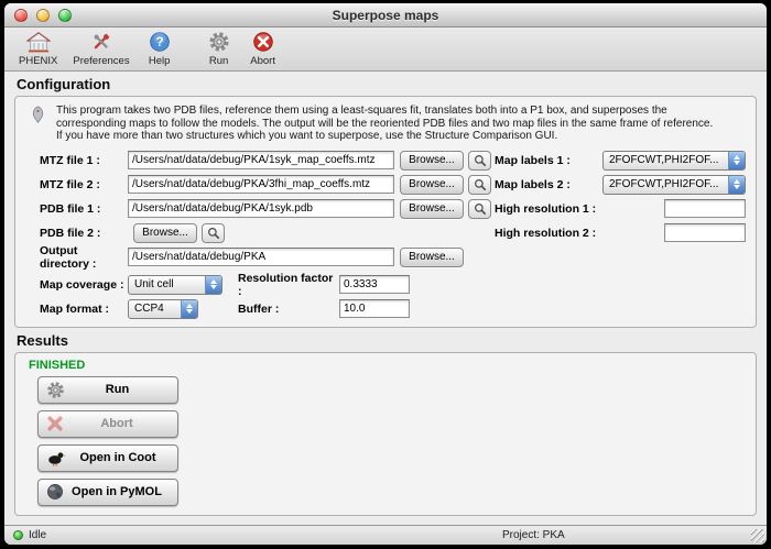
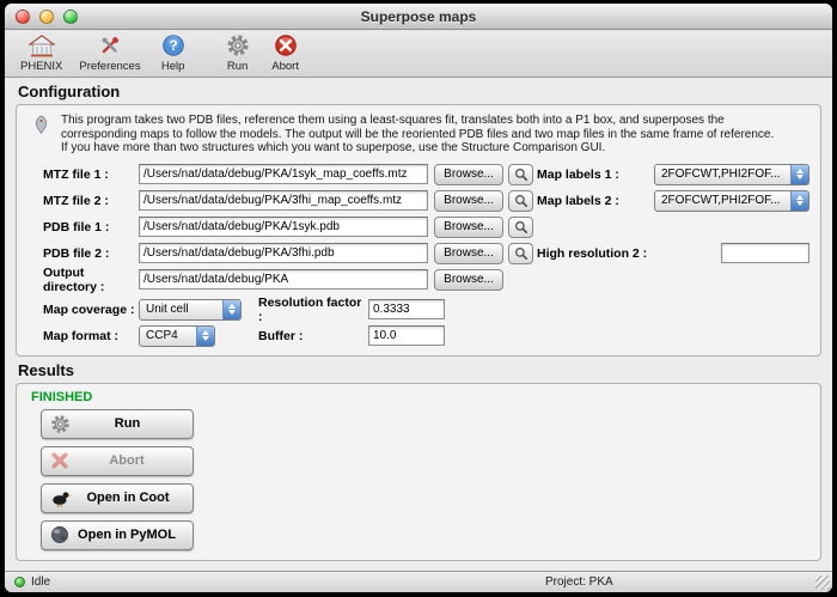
  Superpose maps
  PHENIX
  Preferences
  ?
  Help
  Run
  Abort
  Configuration
  This program takes two PDB files, reference them using a least-squares fit, translates both into a P1 box, and superposes the corresponding maps to follow the models. The output will be the reoriented PDB files and two map files in the same frame of reference. If you have more than two structures which you want to superpose, use the Structure Comparison GUI.
  MTZ file 1 :
  /Users/nat/data/debug/PKA/1syk_map_coeffs.mtz
  Browse...
  Map labels 1 :
  2FOFCWT,PHI2FOF...
  MTZ file 2 :
  /Users/nat/data/debug/PKA/3fhi_map_coeffs.mtz
  Browse...
  Map labels 2 :
  2FOFCWT,PHI2FOF...
  PDB file 1 :
  /Users/nat/data/debug/PKA/1syk.pdb
  Browse...
- High resolution 1 :
  PDB file 2 :
+ /Users/nat/data/debug/PKA/3fhi.pdb
  Browse...
  High resolution 2 :
  Output directory :
  /Users/nat/data/debug/PKA
  Browse...
  Map coverage :
  Unit cell
  Resolution factor :
  0.3333
  Map format :
  CCP4
  Buffer :
  10.0
  Results
  FINISHED
  Run
  Abort
  Open in Coot
  Open in PyMOL
  Idle
  Project: PKA
